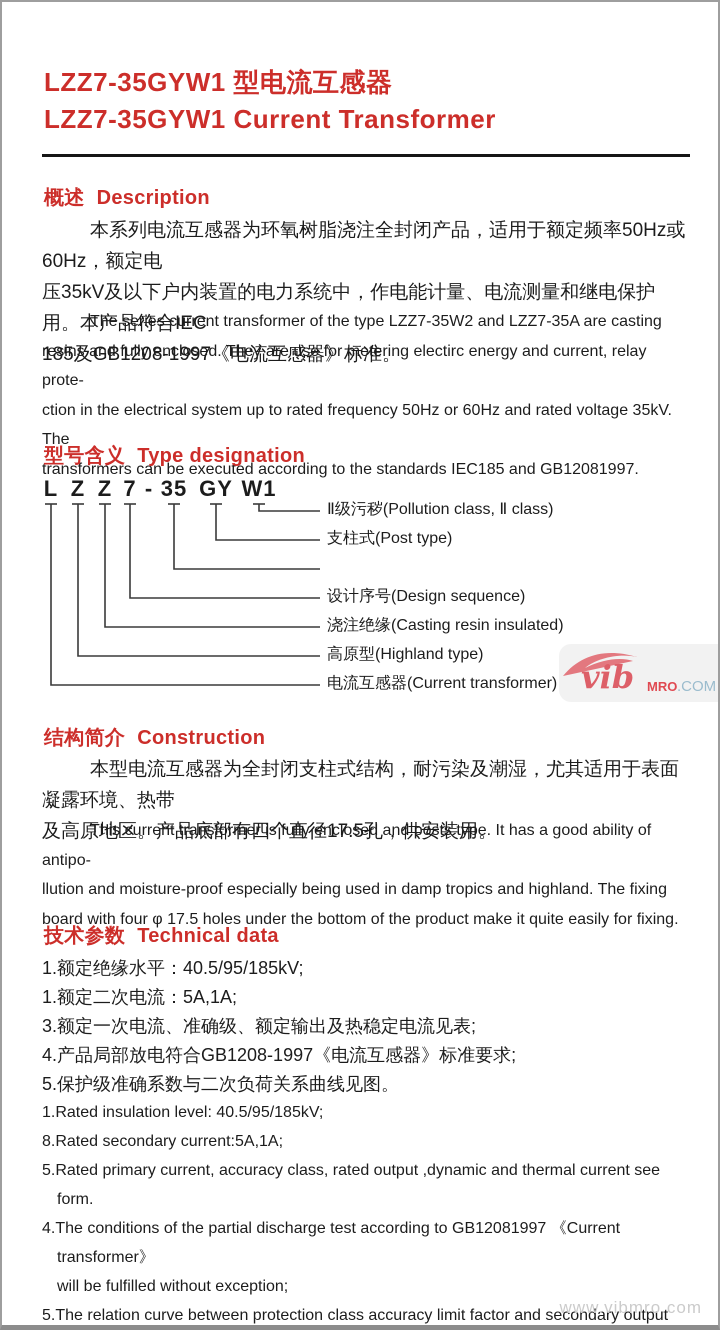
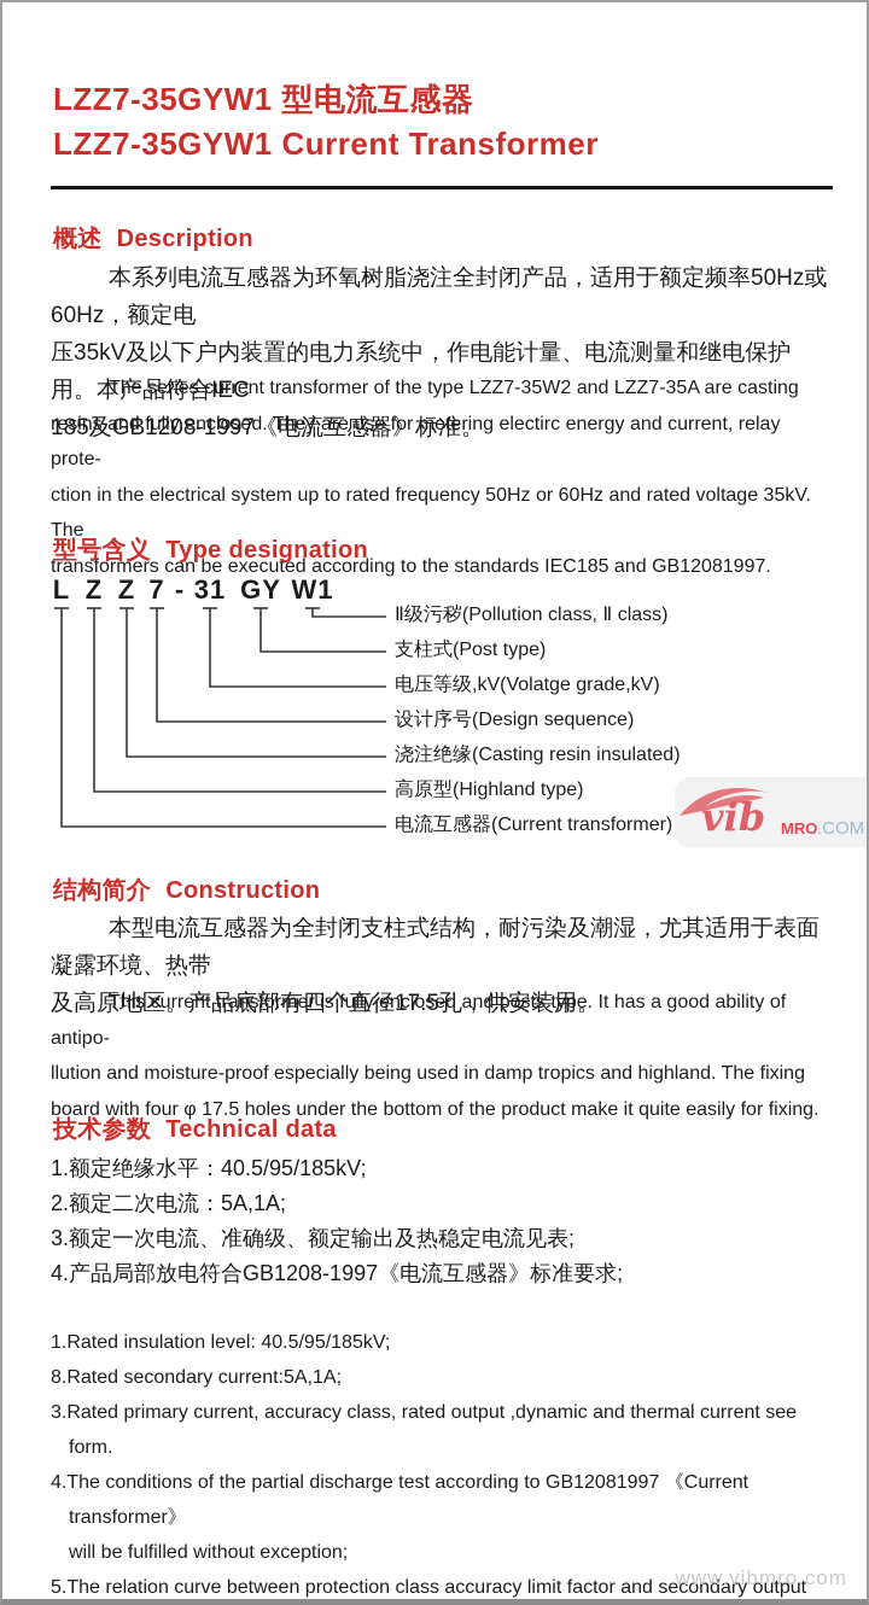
  LZZ7-35GYW1 型电流互感器
  LZZ7-35GYW1 Current Transformer
  概述 Description
  本系列电流互感器为环氧树脂浇注全封闭产品，适用于额定频率50Hz或60Hz，额定电
  压35kV及以下户内装置的电力系统中，作电能计量、电流测量和继电保护用。本产品符合IEC
  185及GB1208-1997《电流互感器》标准。
  The series current transformer of the type LZZ7-35W2 and LZZ7-35A are casting
  resins and fully enclosed. They are use for metering electirc energy and current, relay prote-
  ction in the electrical system up to rated frequency 50Hz or 60Hz and rated voltage 35kV. The
  transformers can be executed according to the standards IEC185 and GB12081997.
  型号含义 Type designation
  L
  Z
  Z
  7
  -
- 35
+ 31
  GY
  W1
  Ⅱ级污秽(Pollution class, Ⅱ class)
  支柱式(Post type)
+ 电压等级,kV(Volatge grade,kV)
  设计序号(Design sequence)
  浇注绝缘(Casting resin insulated)
  高原型(Highland type)
  电流互感器(Current transformer)
  vib
  MRO
  .COM
  结构简介 Construction
  本型电流互感器为全封闭支柱式结构，耐污染及潮湿，尤其适用于表面凝露环境、热带
  及高原地区。产品底部有四个直径17.5孔，供安装用。
  This current transformer is fully enclosed and posts type. It has a good ability of antipo-
  llution and moisture-proof especially being used in damp tropics and highland. The fixing
  board with four φ 17.5 holes under the bottom of the product make it quite easily for fixing.
  技术参数 Technical data
  1.额定绝缘水平：40.5/95/185kV;
- 1.额定二次电流：5A,1A;
+ 2.额定二次电流：5A,1A;
  3.额定一次电流、准确级、额定输出及热稳定电流见表;
  4.产品局部放电符合GB1208-1997《电流互感器》标准要求;
- 5.保护级准确系数与二次负荷关系曲线见图。
  1.Rated insulation level: 40.5/95/185kV;
  8.Rated secondary current:5A,1A;
- 5.Rated primary current, accuracy class, rated output ,dynamic and thermal current see form.
+ 3.Rated primary current, accuracy class, rated output ,dynamic and thermal current see form.
  4.The conditions of the partial discharge test according to GB12081997 《Current transformer》
  will be fulfilled without exception;
  5.The relation curve between protection class accuracy limit factor and secondary output
  www.vibmro.com
